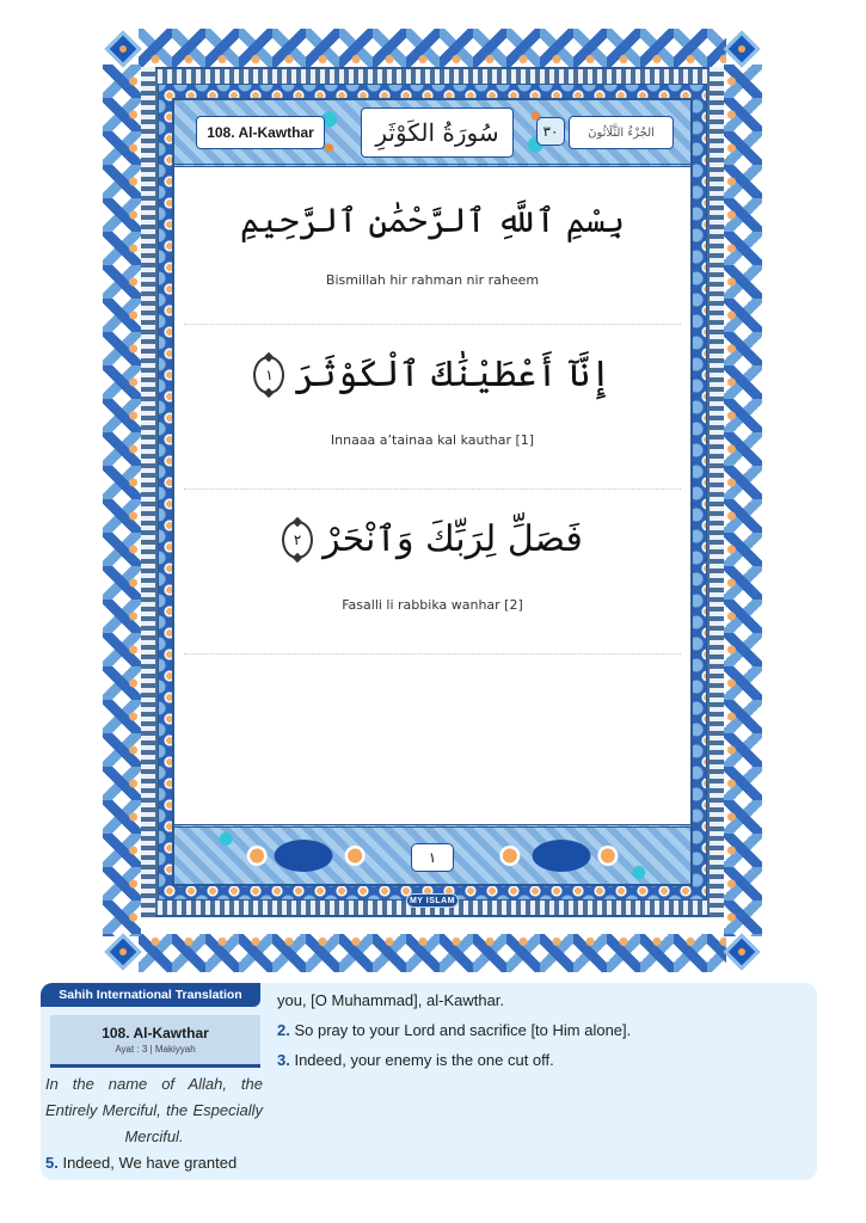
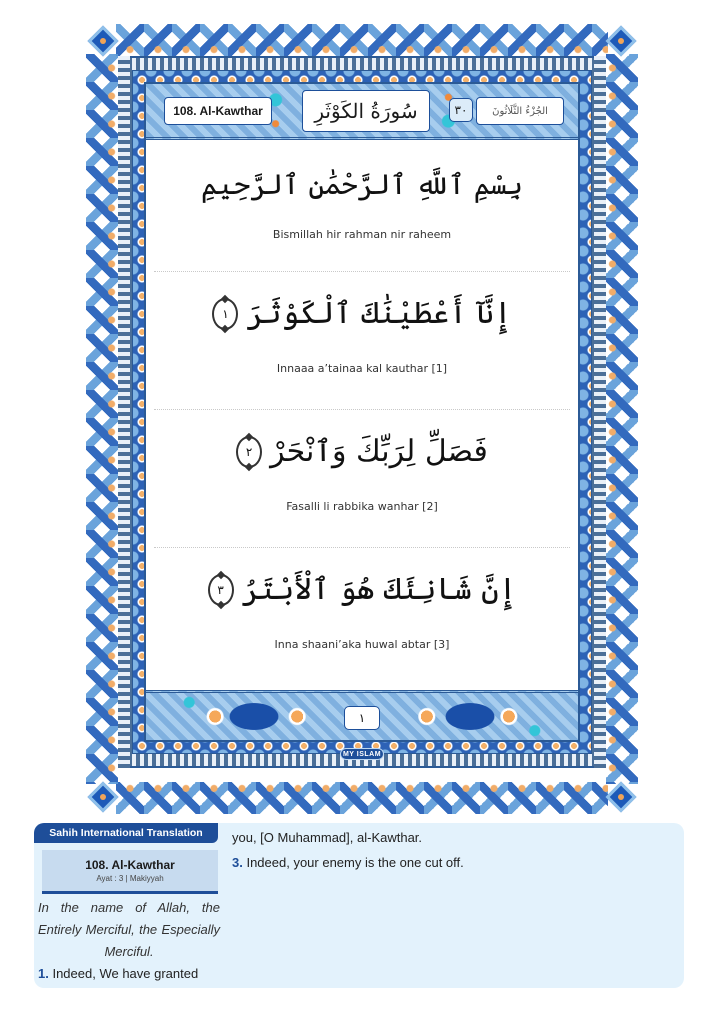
  108. Al-Kawthar
  سُورَةُ الكَوْثَرِ
  ٣٠
  الجُزْءُ الثَّلَاثُونَ
  بِسْمِ ٱللَّهِ ٱلرَّحْمَٰنِ ٱلرَّحِيمِ
  Bismillah hir rahman nir raheem
  إِنَّآ أَعْطَيْنَٰكَ ٱلْكَوْثَرَ
  ١
  Innaaa a’tainaa kal kauthar [1]
  فَصَلِّ لِرَبِّكَ وَٱنْحَرْ
  ٢
  Fasalli li rabbika wanhar [2]
+ إِنَّ شَانِئَكَ هُوَ ٱلْبْتَرُ
+ ٣
+ Inna shaani’aka huwal abtar [3]
  ١
  Sahih International Translation
  108. Al-Kawthar
  Ayat : 3 | Makiyyah
  In the name of Allah, the Entirely Merciful, the Especially Merciful.
- 5. Indeed, We have granted
+ 1. Indeed, We have granted
  you, [O Muhammad], al-Kawthar.
- 2. So pray to your Lord and sacrifice [to Him alone].
  3. Indeed, your enemy is the one cut off.
